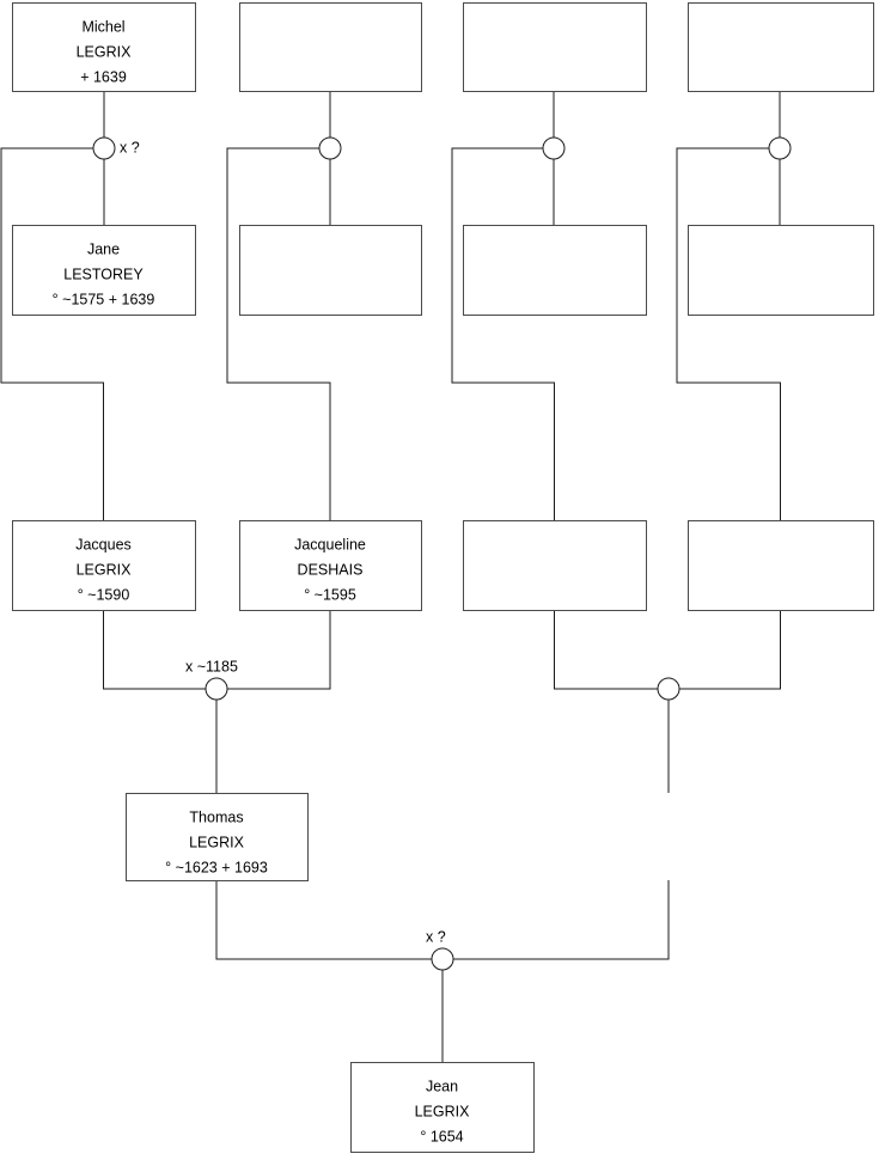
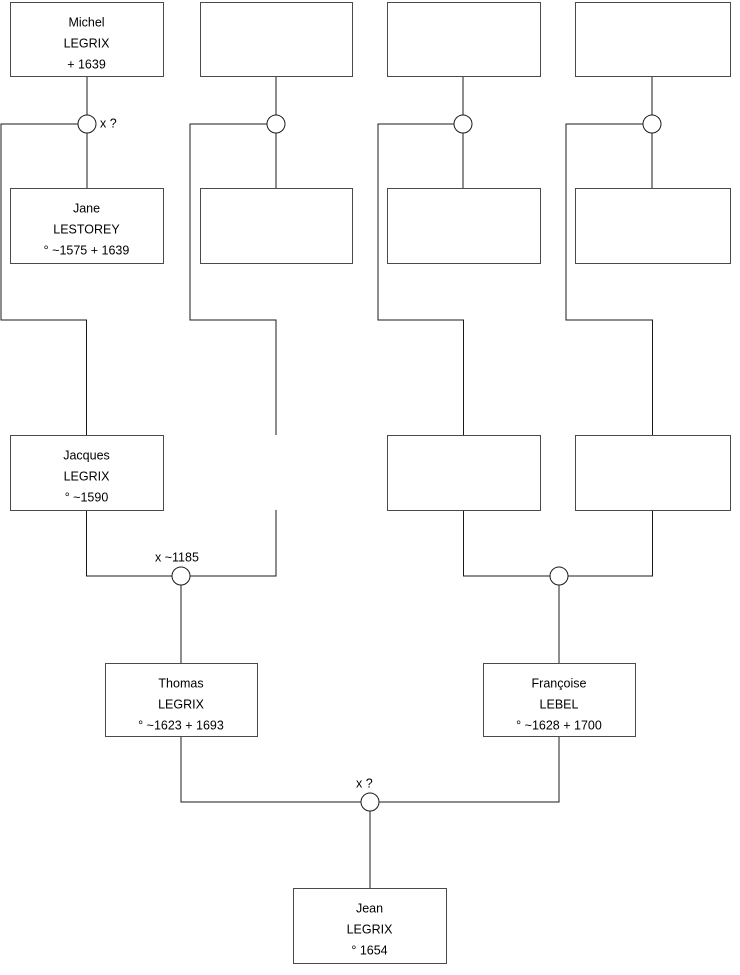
  Michel
  LEGRIX
  + 1639
  Jane
  LESTOREY
  ° ~1575 + 1639
  Jacques
  LEGRIX
  ° ~1590
- Jacqueline
- DESHAIS
- ° ~1595
  Thomas
  LEGRIX
  ° ~1623 + 1693
+ Françoise
+ LEBEL
+ ° ~1628 + 1700
  Jean
  LEGRIX
  ° 1654
  x ?
  x ~1185
  x ?
